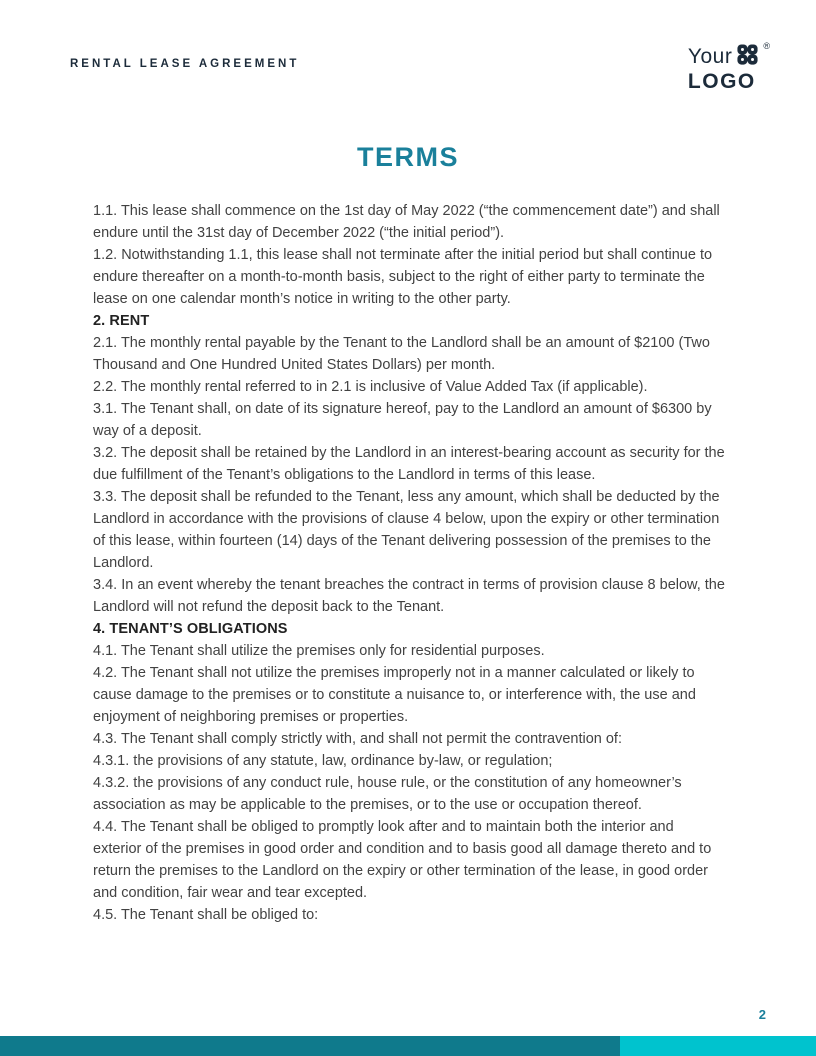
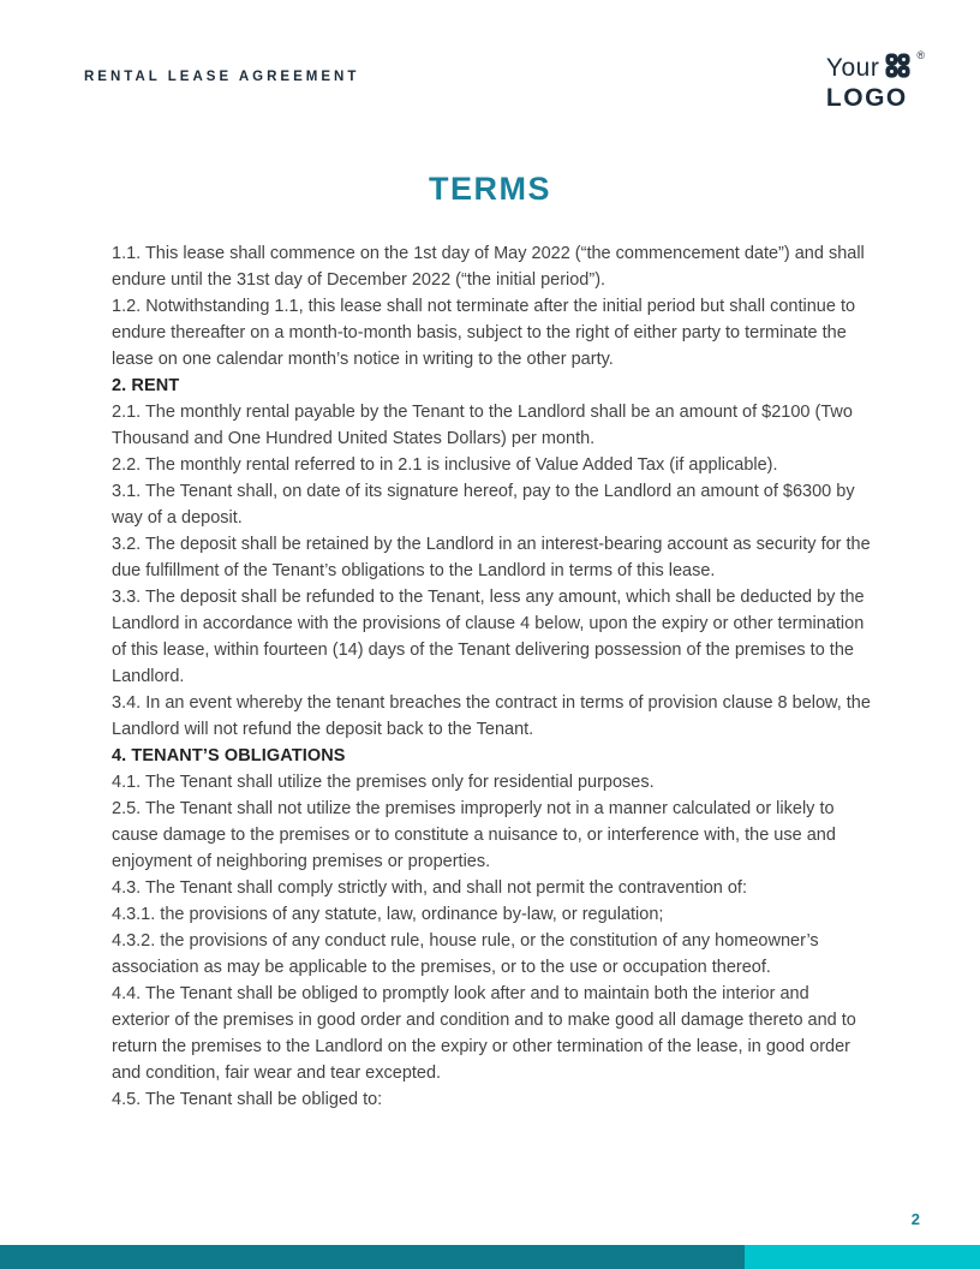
  RENTAL LEASE AGREEMENT
  Your
  ®
  LOGO
  TERMS
  1.1. This lease shall commence on the 1st day of May 2022 (“the commencement date”) and shall endure until the 31st day of December 2022 (“the initial period”).
  1.2. Notwithstanding 1.1, this lease shall not terminate after the initial period but shall continue to endure thereafter on a month-to-month basis, subject to the right of either party to terminate the lease on one calendar month’s notice in writing to the other party.
  2. RENT
  2.1. The monthly rental payable by the Tenant to the Landlord shall be an amount of $2100 (Two Thousand and One Hundred United States Dollars) per month.
  2.2. The monthly rental referred to in 2.1 is inclusive of Value Added Tax (if applicable).
  3.1. The Tenant shall, on date of its signature hereof, pay to the Landlord an amount of $6300 by way of a deposit.
  3.2. The deposit shall be retained by the Landlord in an interest-bearing account as security for the due fulfillment of the Tenant’s obligations to the Landlord in terms of this lease.
  3.3. The deposit shall be refunded to the Tenant, less any amount, which shall be deducted by the Landlord in accordance with the provisions of clause 4 below, upon the expiry or other termination of this lease, within fourteen (14) days of the Tenant delivering possession of the premises to the Landlord.
  3.4. In an event whereby the tenant breaches the contract in terms of provision clause 8 below, the Landlord will not refund the deposit back to the Tenant.
  4. TENANT’S OBLIGATIONS
  4.1. The Tenant shall utilize the premises only for residential purposes.
- 4.2. The Tenant shall not utilize the premises improperly not in a manner calculated or likely to cause damage to the premises or to constitute a nuisance to, or interference with, the use and enjoyment of neighboring premises or properties.
+ 2.5. The Tenant shall not utilize the premises improperly not in a manner calculated or likely to cause damage to the premises or to constitute a nuisance to, or interference with, the use and enjoyment of neighboring premises or properties.
  4.3. The Tenant shall comply strictly with, and shall not permit the contravention of:
  4.3.1. the provisions of any statute, law, ordinance by-law, or regulation;
  4.3.2. the provisions of any conduct rule, house rule, or the constitution of any homeowner’s association as may be applicable to the premises, or to the use or occupation thereof.
- 4.4. The Tenant shall be obliged to promptly look after and to maintain both the interior and exterior of the premises in good order and condition and to basis good all damage thereto and to return the premises to the Landlord on the expiry or other termination of the lease, in good order and condition, fair wear and tear excepted.
+ 4.4. The Tenant shall be obliged to promptly look after and to maintain both the interior and exterior of the premises in good order and condition and to make good all damage thereto and to return the premises to the Landlord on the expiry or other termination of the lease, in good order and condition, fair wear and tear excepted.
  4.5. The Tenant shall be obliged to:
  2
